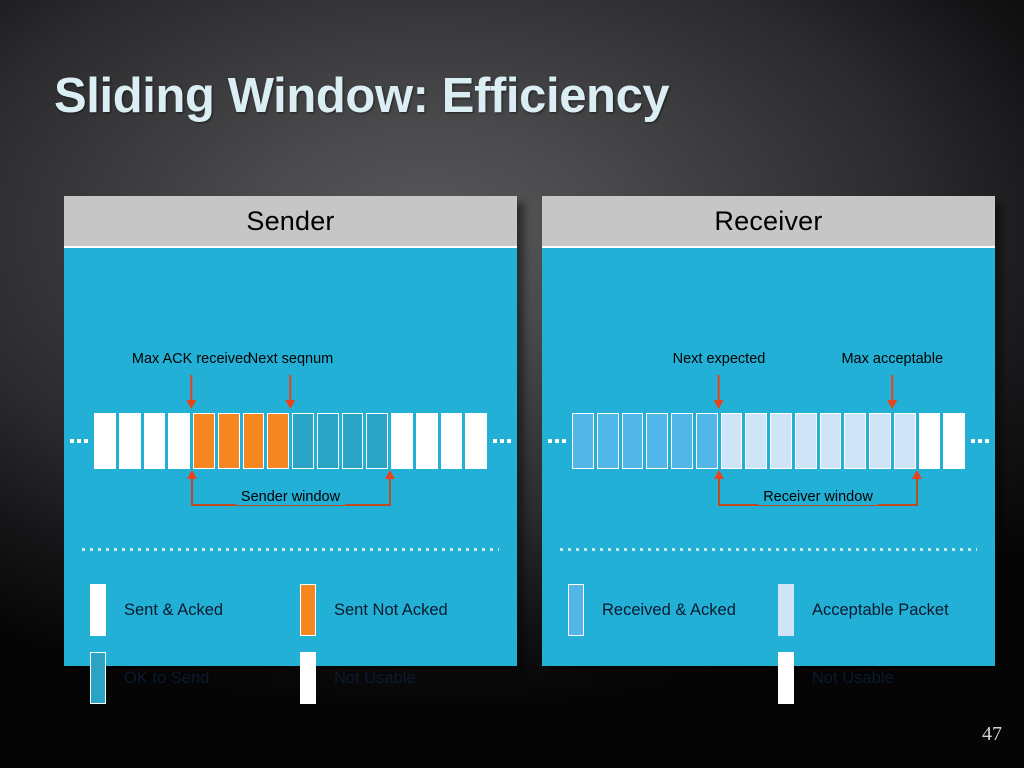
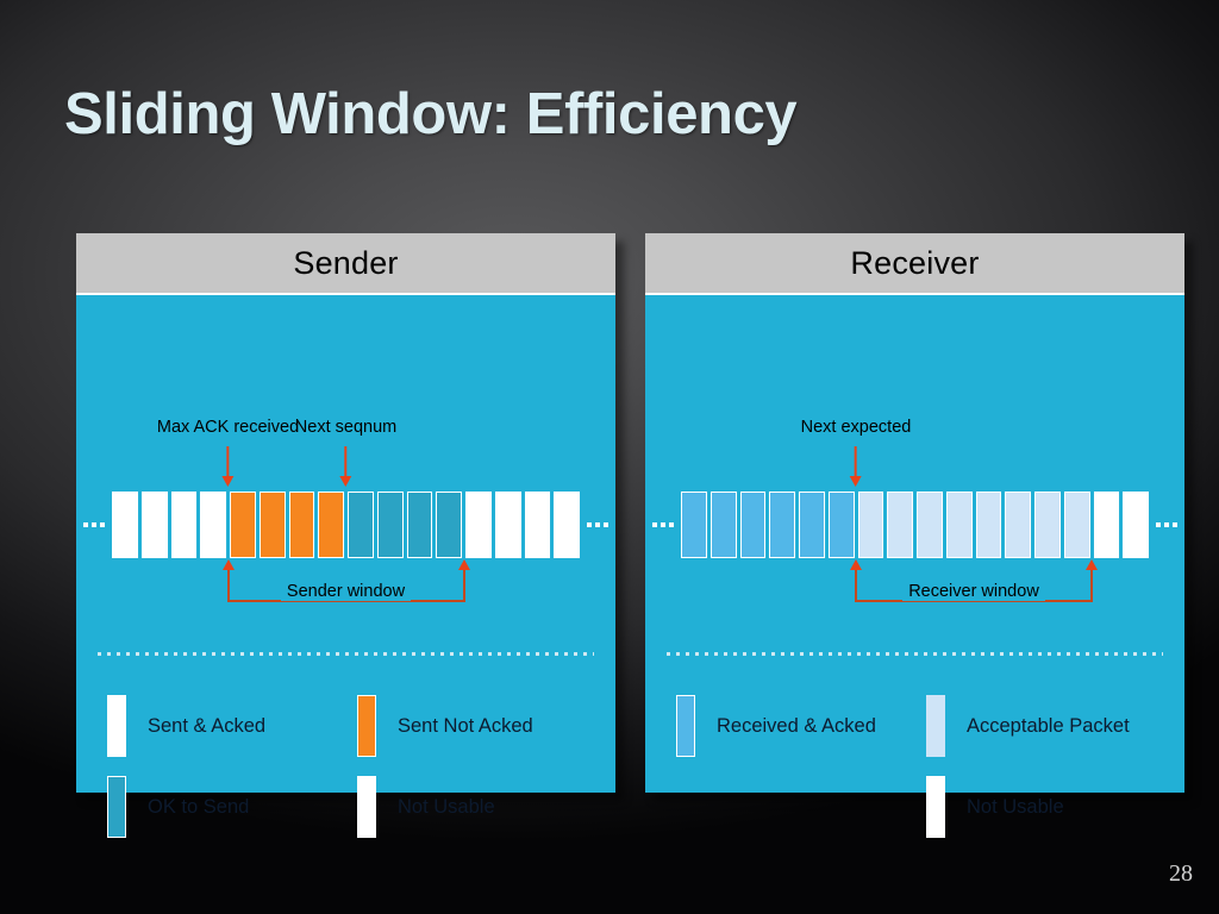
  Sliding Window: Efficiency
  Sender
  Max ACK received
  Next seqnum
  Sender window
  Sent & Acked
  Sent Not Acked
  OK to Send
  Not Usable
  Receiver
  Next expected
- Max acceptable
  Receiver window
  Received & Acked
  Acceptable Packet
  Not Usable
- 47
+ 28
